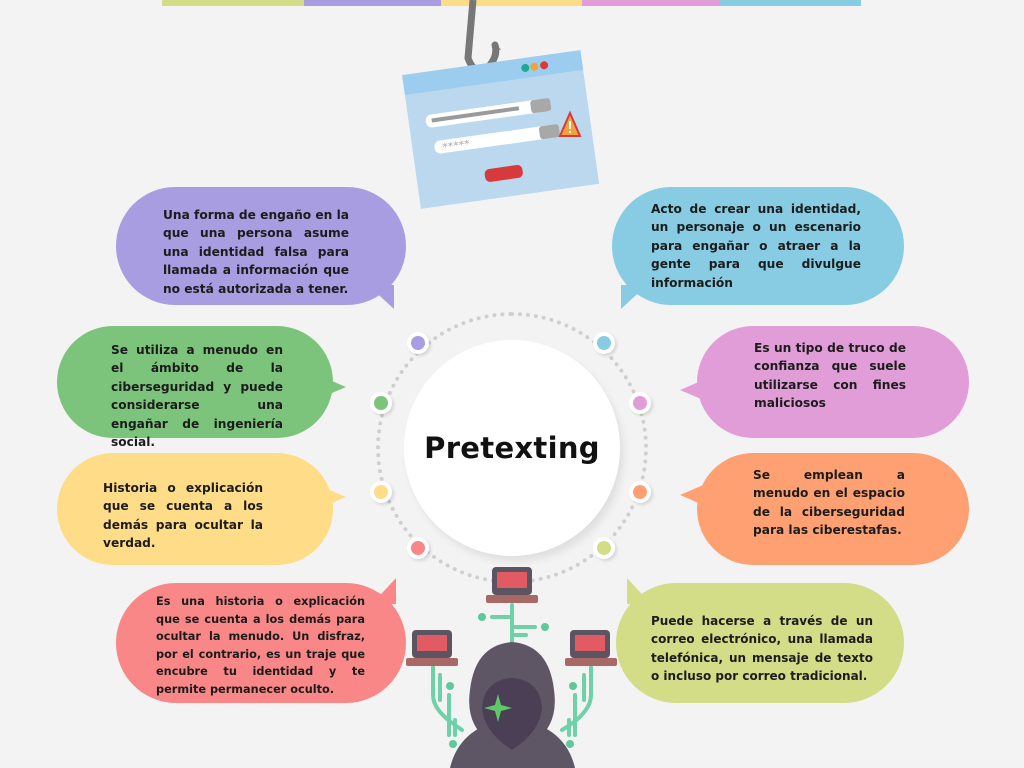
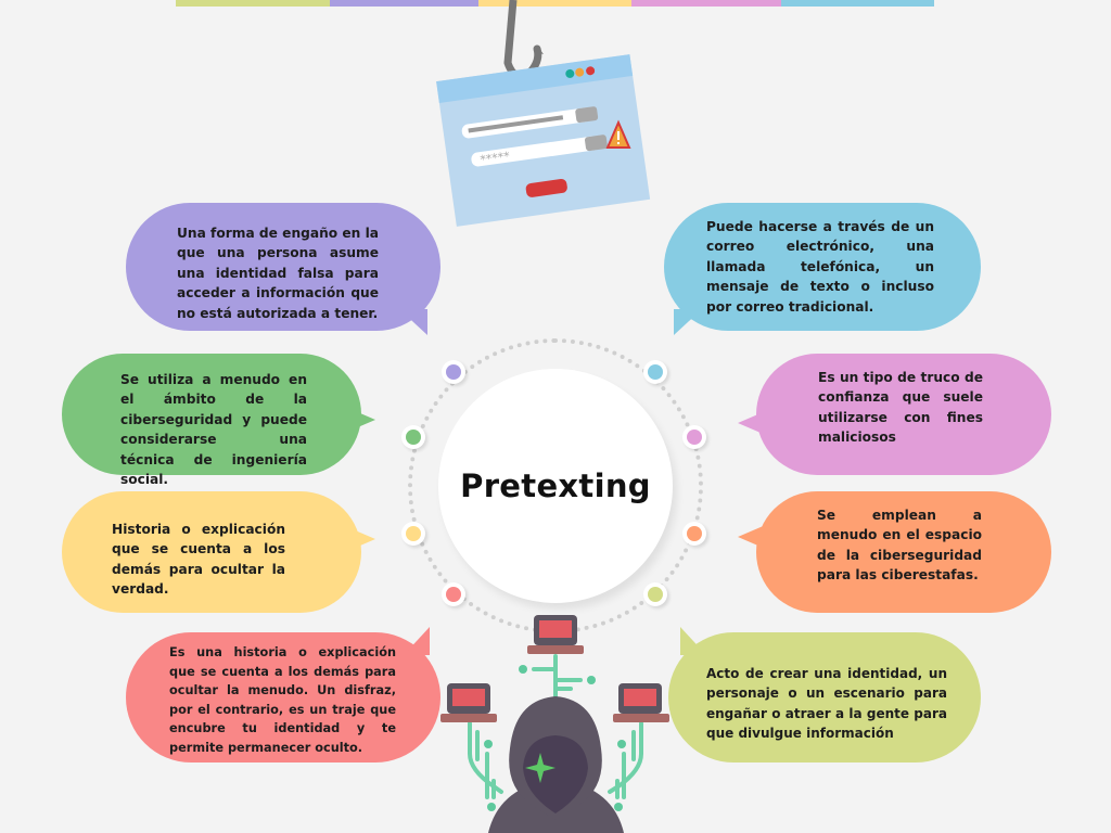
- Una forma de engaño en la que una persona asume una identidad falsa para llamada a información que no está autorizada a tener.
+ Una forma de engaño en la que una persona asume una identidad falsa para acceder a información que no está autorizada a tener.
- Acto de crear una identidad, un personaje o un escenario para engañar o atraer a la gente para que divulgue información
+ Puede hacerse a través de un correo electrónico, una llamada telefónica, un mensaje de texto o incluso por correo tradicional.
- Se utiliza a menudo en el ámbito de la ciberseguridad y puede considerarse una engañar de ingeniería social.
+ Se utiliza a menudo en el ámbito de la ciberseguridad y puede considerarse una técnica de ingeniería social.
  Es un tipo de truco de confianza que suele utilizarse con fines maliciosos
  Historia o explicación que se cuenta a los demás para ocultar la verdad.
  Se emplean a menudo en el espacio de la ciberseguridad para las ciberestafas.
  Es una historia o explicación que se cuenta a los demás para ocultar la menudo. Un disfraz, por el contrario, es un traje que encubre tu identidad y te permite permanecer oculto.
- Puede hacerse a través de un correo electrónico, una llamada telefónica, un mensaje de texto o incluso por correo tradicional.
+ Acto de crear una identidad, un personaje o un escenario para engañar o atraer a la gente para que divulgue información
  Pretexting
